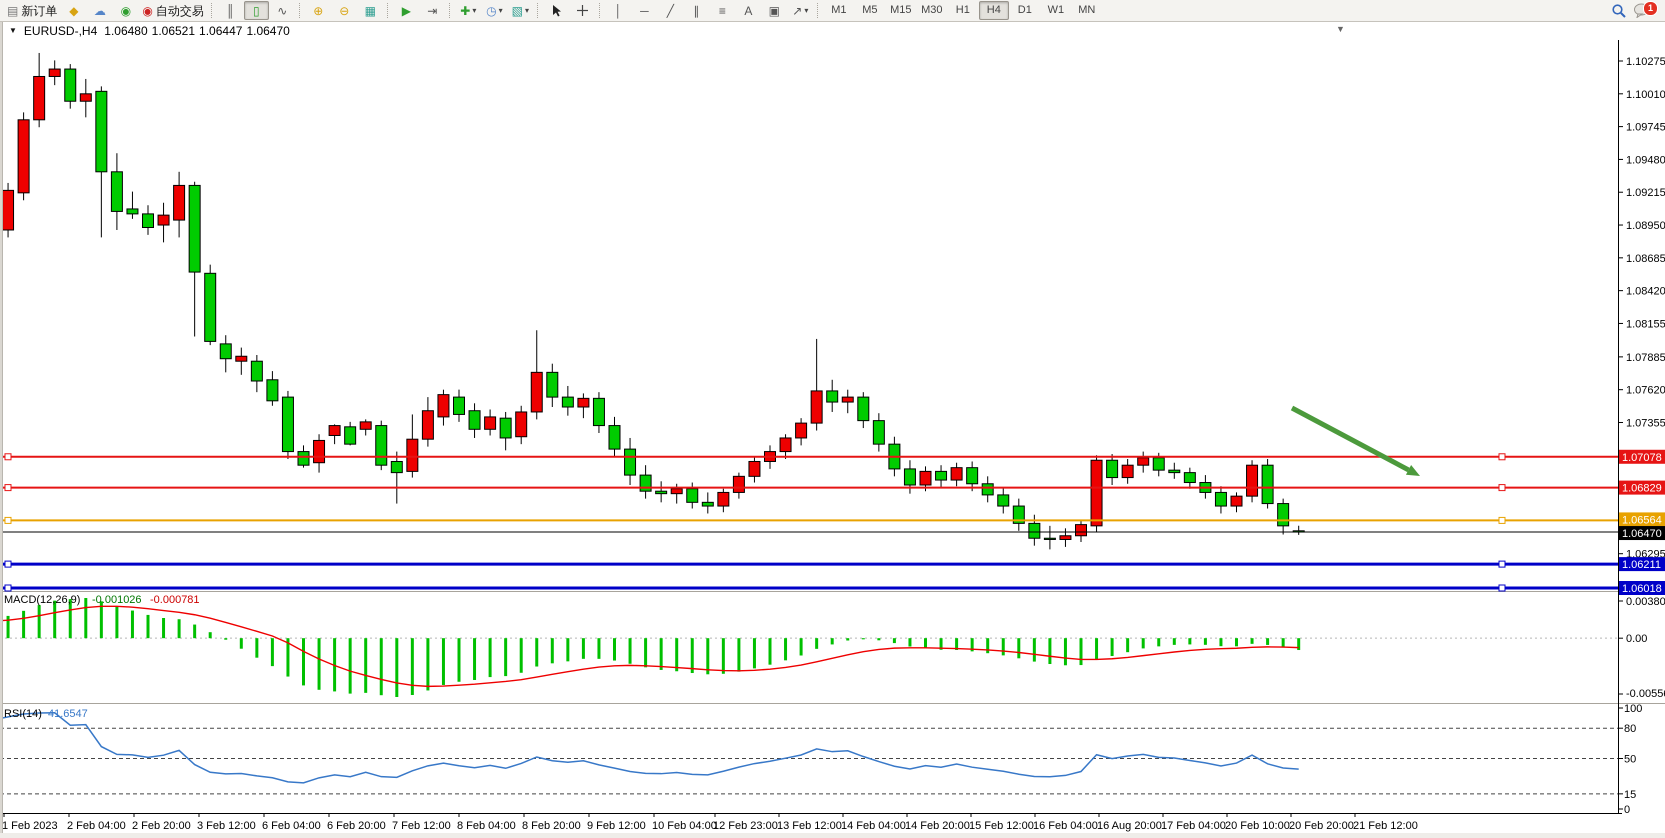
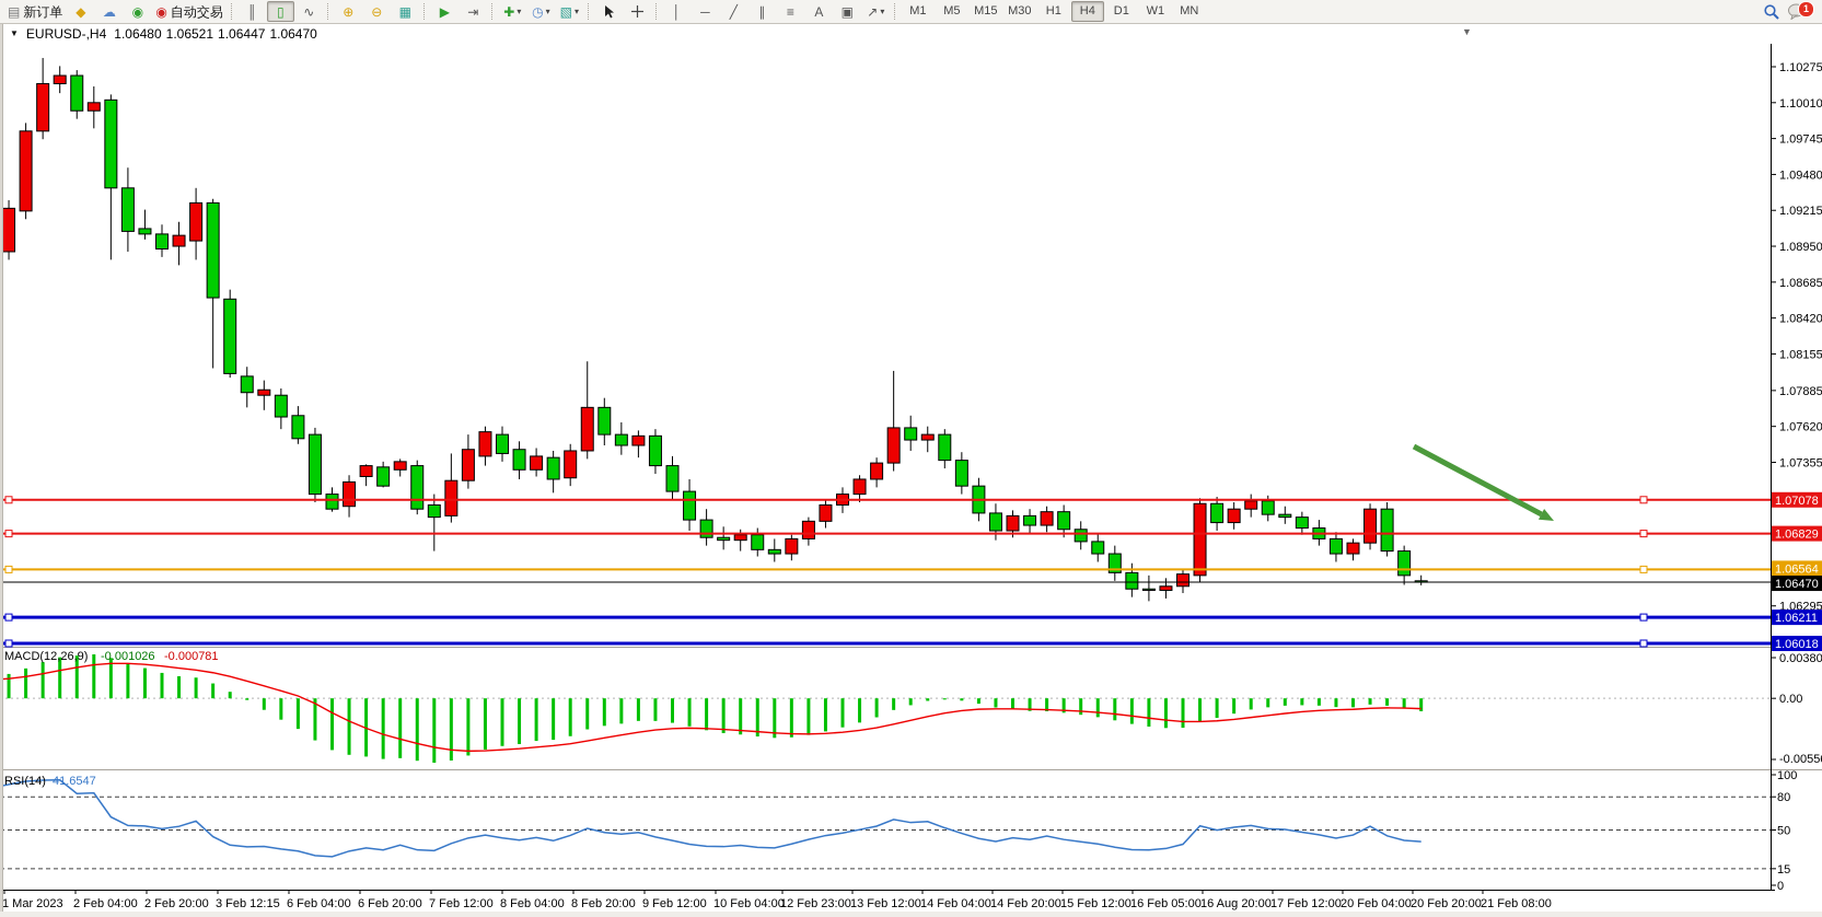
  ▤
  新订单
  ◆
  ☁
  ◉
  ◉
  自动交易
  ║
  ▯
  ∿
  ⊕
  ⊖
  ▦
  ▶
  ⇥
  ✚
  ▾
  ◷
  ▾
  ▧
  ▾
  │
  ─
  ╱
  ∥
  ≡
  A
  ▣
  ↗
  ▾
  M1
  M5
  M15
  M30
  H1
  H4
  D1
  W1
  MN
  1
  ▼
  EURUSD-,H4
  1.06480
  1.06521
  1.06447
  1.06470
  ▼
  1.10275
  1.10010
  1.09745
  1.09480
  1.09215
  1.08950
  1.08685
  1.08420
  1.08155
  1.07885
  1.07620
  1.07355
  1.06295
  0.00380
  0.00
  -0.0055
  MACD(12,26,9)
  -0.001026
  -0.000781
  100
  80
  50
  15
  0
  RSI(14)
  41.6547
  1.07078
  1.06829
  1.06564
  1.06470
  1.06211
  1.06018
- 1 Feb 2023
+ 1 Mar 2023
  2 Feb 04:00
  2 Feb 20:00
- 3 Feb 12:00
+ 3 Feb 12:15
  6 Feb 04:00
  6 Feb 20:00
  7 Feb 12:00
  8 Feb 04:00
  8 Feb 20:00
  9 Feb 12:00
  10 Feb 04:00
  12 Feb 23:00
  13 Feb 12:00
  14 Feb 04:00
  14 Feb 20:00
  15 Feb 12:00
- 16 Feb 04:00
+ 16 Feb 05:00
  16 Aug 20:00
- 17 Feb 04:00
+ 17 Feb 12:00
- 20 Feb 10:00
+ 20 Feb 04:00
  20 Feb 20:00
- 21 Feb 12:00
+ 21 Feb 08:00
